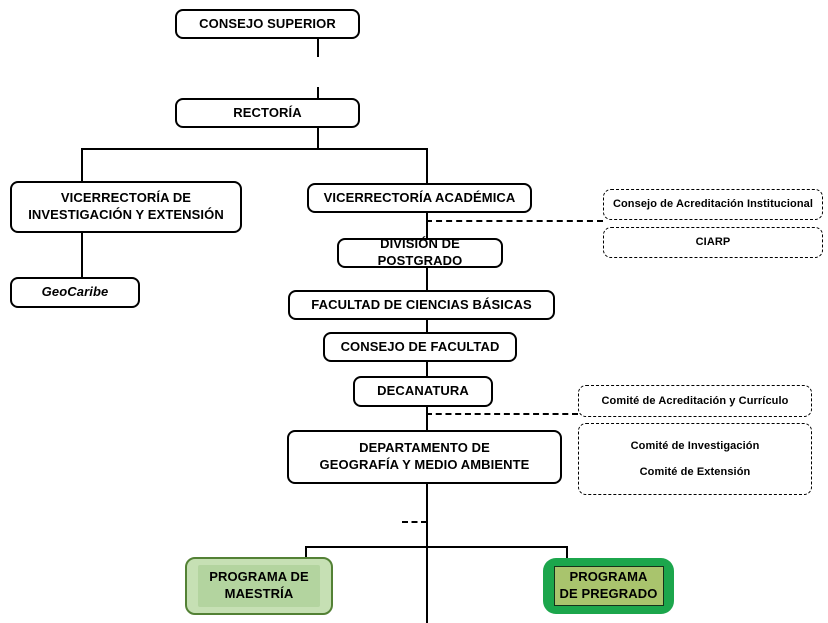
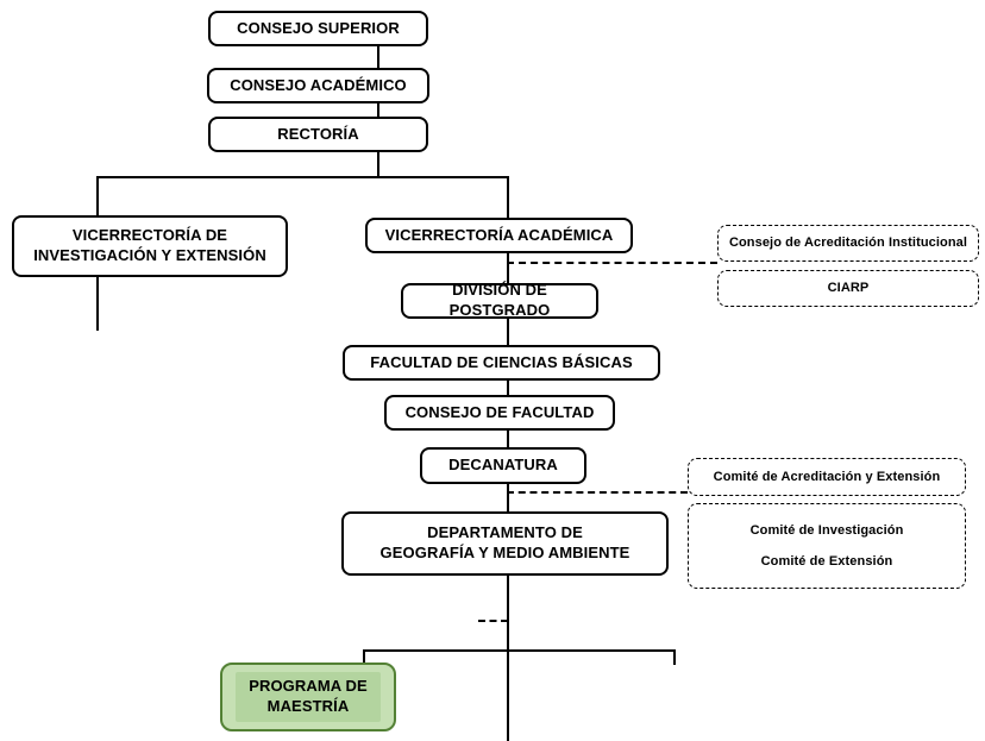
  CONSEJO SUPERIOR
+ CONSEJO ACADÉMICO
  RECTORÍA
  VICERRECTORÍA DE
  INVESTIGACIÓN Y EXTENSIÓN
- GeoCaribe
  VICERRECTORÍA ACADÉMICA
  DIVISIÓN DE POSTGRADO
  FACULTAD DE CIENCIAS BÁSICAS
  CONSEJO DE FACULTAD
  DECANATURA
  DEPARTAMENTO DE
  GEOGRAFÍA Y MEDIO AMBIENTE
  Consejo de Acreditación Institucional
  CIARP
- Comité de Acreditación y Currículo
+ Comité de Acreditación y Extensión
  Comité de Investigación
  Comité de Extensión
  PROGRAMA DE
  MAESTRÍA
- PROGRAMA
- DE PREGRADO
